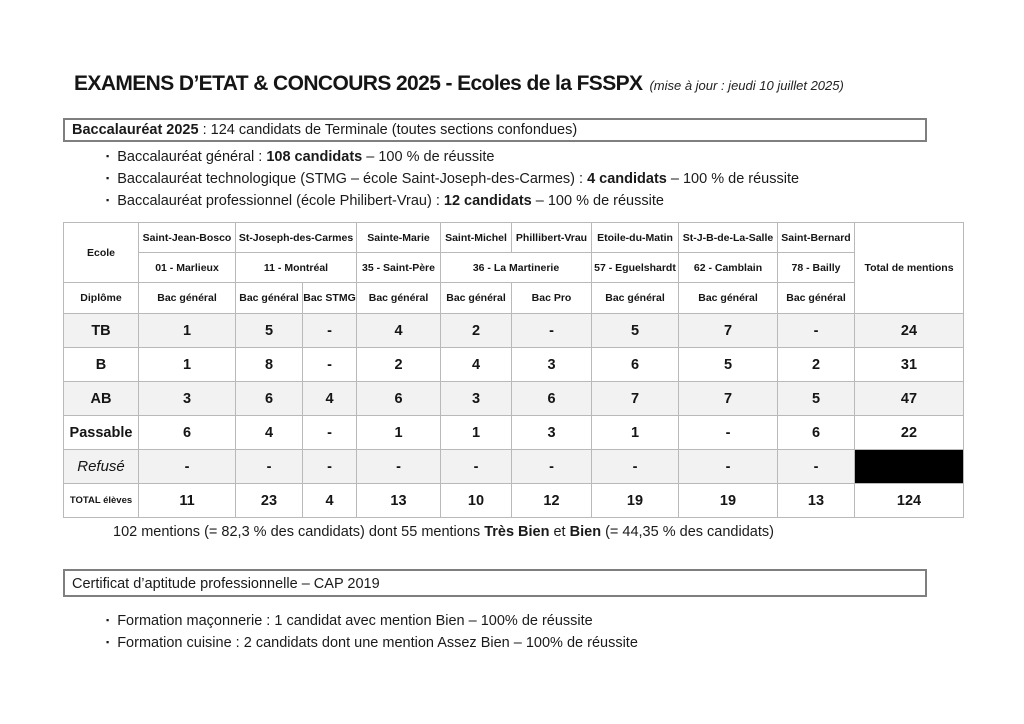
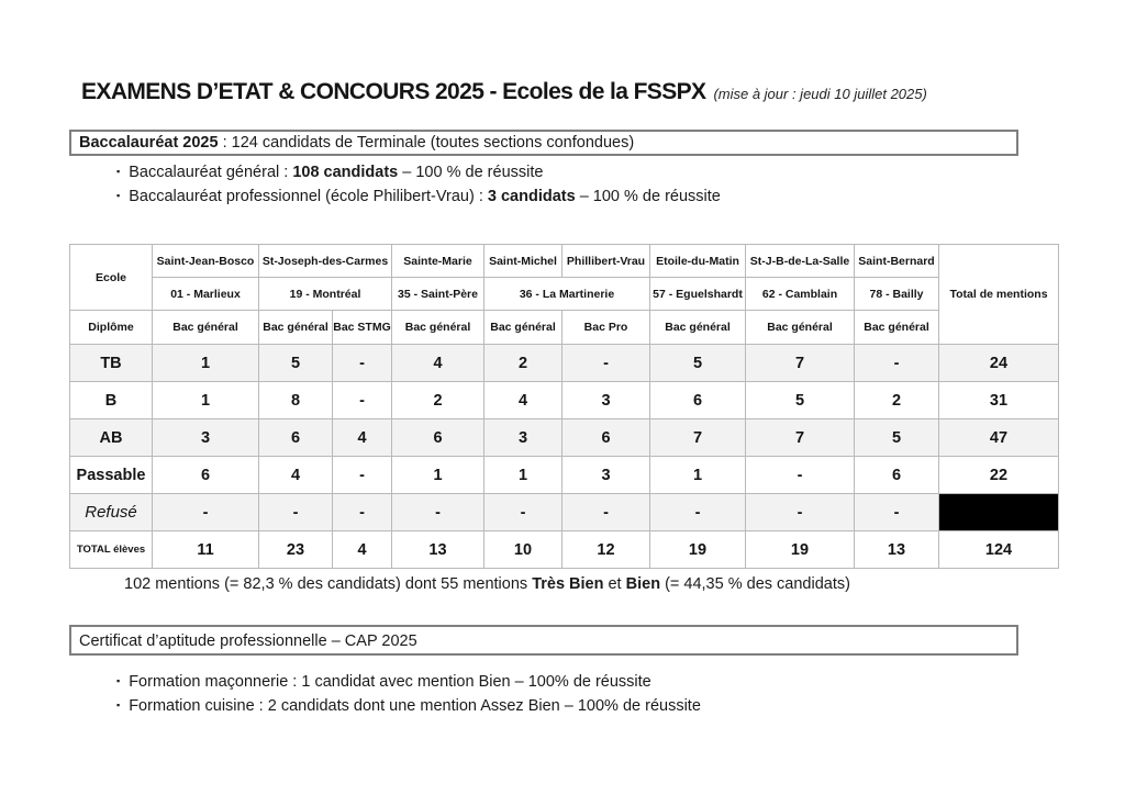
  EXAMENS D’ETAT & CONCOURS 2025 - Ecoles de la FSSPX (mise à jour : jeudi 10 juillet 2025)
  Baccalauréat 2025 : 124 candidats de Terminale (toutes sections confondues)
  ▪ Baccalauréat général : 108 candidats – 100 % de réussite
- ▪ Baccalauréat technologique (STMG – école Saint-Joseph-des-Carmes) : 4 candidats – 100 % de réussite
- ▪ Baccalauréat professionnel (école Philibert-Vrau) : 12 candidats – 100 % de réussite
+ ▪ Baccalauréat professionnel (école Philibert-Vrau) : 3 candidats – 100 % de réussite
  Ecole	Saint-Jean-Bosco	St-Joseph-des-Carmes	Sainte-Marie	Saint-Michel	Phillibert-Vrau	Etoile-du-Matin	St-J-B-de-La-Salle	Saint-Bernard	Total de mentions
- 01 - Marlieux	11 - Montréal	35 - Saint-Père	36 - La Martinerie	57 - Eguelshardt	62 - Camblain	78 - Bailly
+ 01 - Marlieux	19 - Montréal	35 - Saint-Père	36 - La Martinerie	57 - Eguelshardt	62 - Camblain	78 - Bailly
  Diplôme	Bac général	Bac général	Bac STMG	Bac général	Bac général	Bac Pro	Bac général	Bac général	Bac général
  TB	1	5	-	4	2	-	5	7	-	24
  B	1	8	-	2	4	3	6	5	2	31
  AB	3	6	4	6	3	6	7	7	5	47
  Passable	6	4	-	1	1	3	1	-	6	22
  Refusé	-	-	-	-	-	-	-	-	-
  TOTAL élèves	11	23	4	13	10	12	19	19	13	124
  102 mentions (= 82,3 % des candidats) dont 55 mentions Très Bien et Bien (= 44,35 % des candidats)
- Certificat d’aptitude professionnelle – CAP 2019
+ Certificat d’aptitude professionnelle – CAP 2025
  ▪ Formation maçonnerie : 1 candidat avec mention Bien – 100% de réussite
  ▪ Formation cuisine : 2 candidats dont une mention Assez Bien – 100% de réussite
